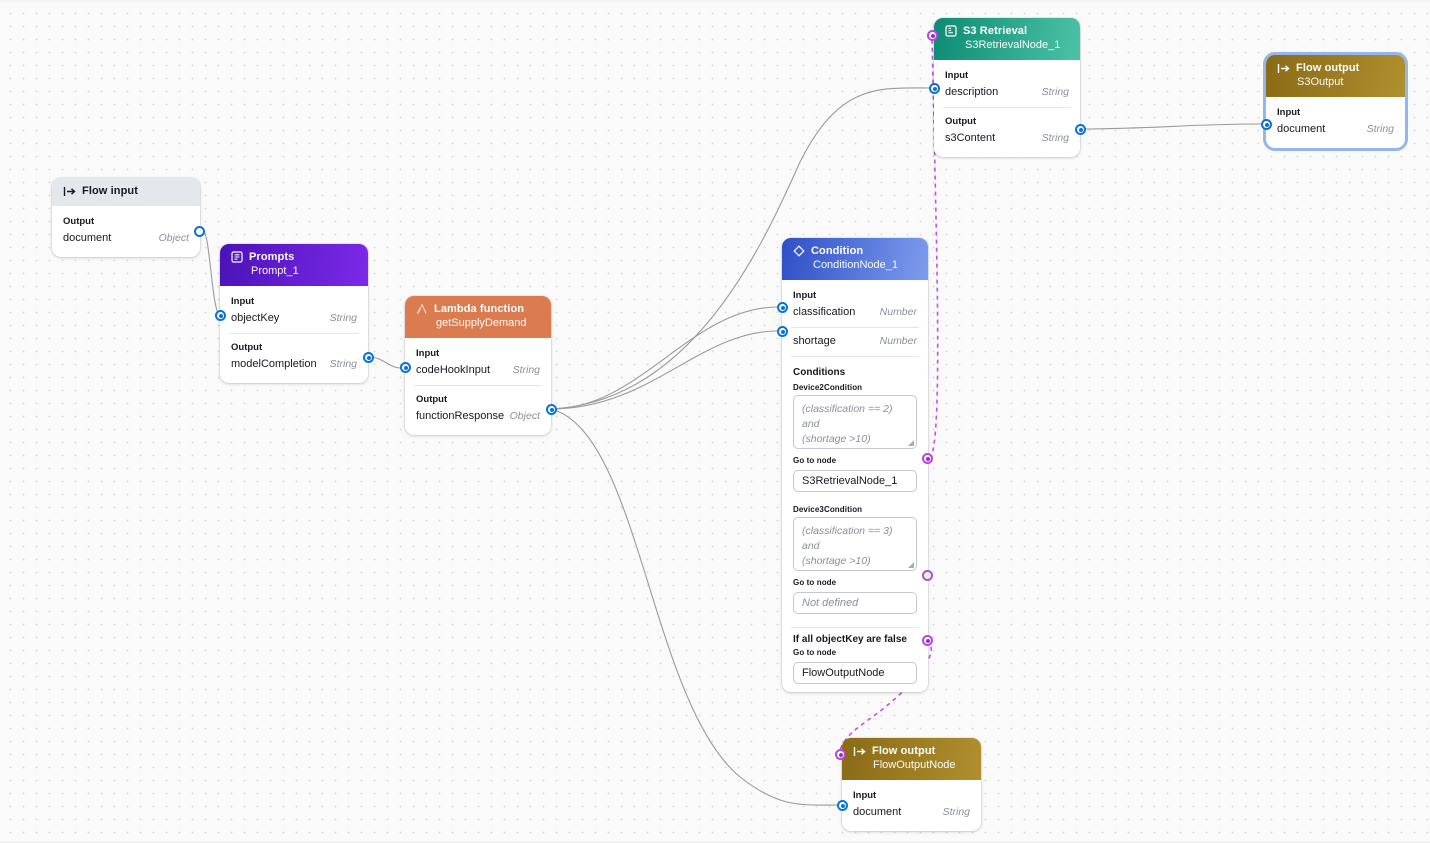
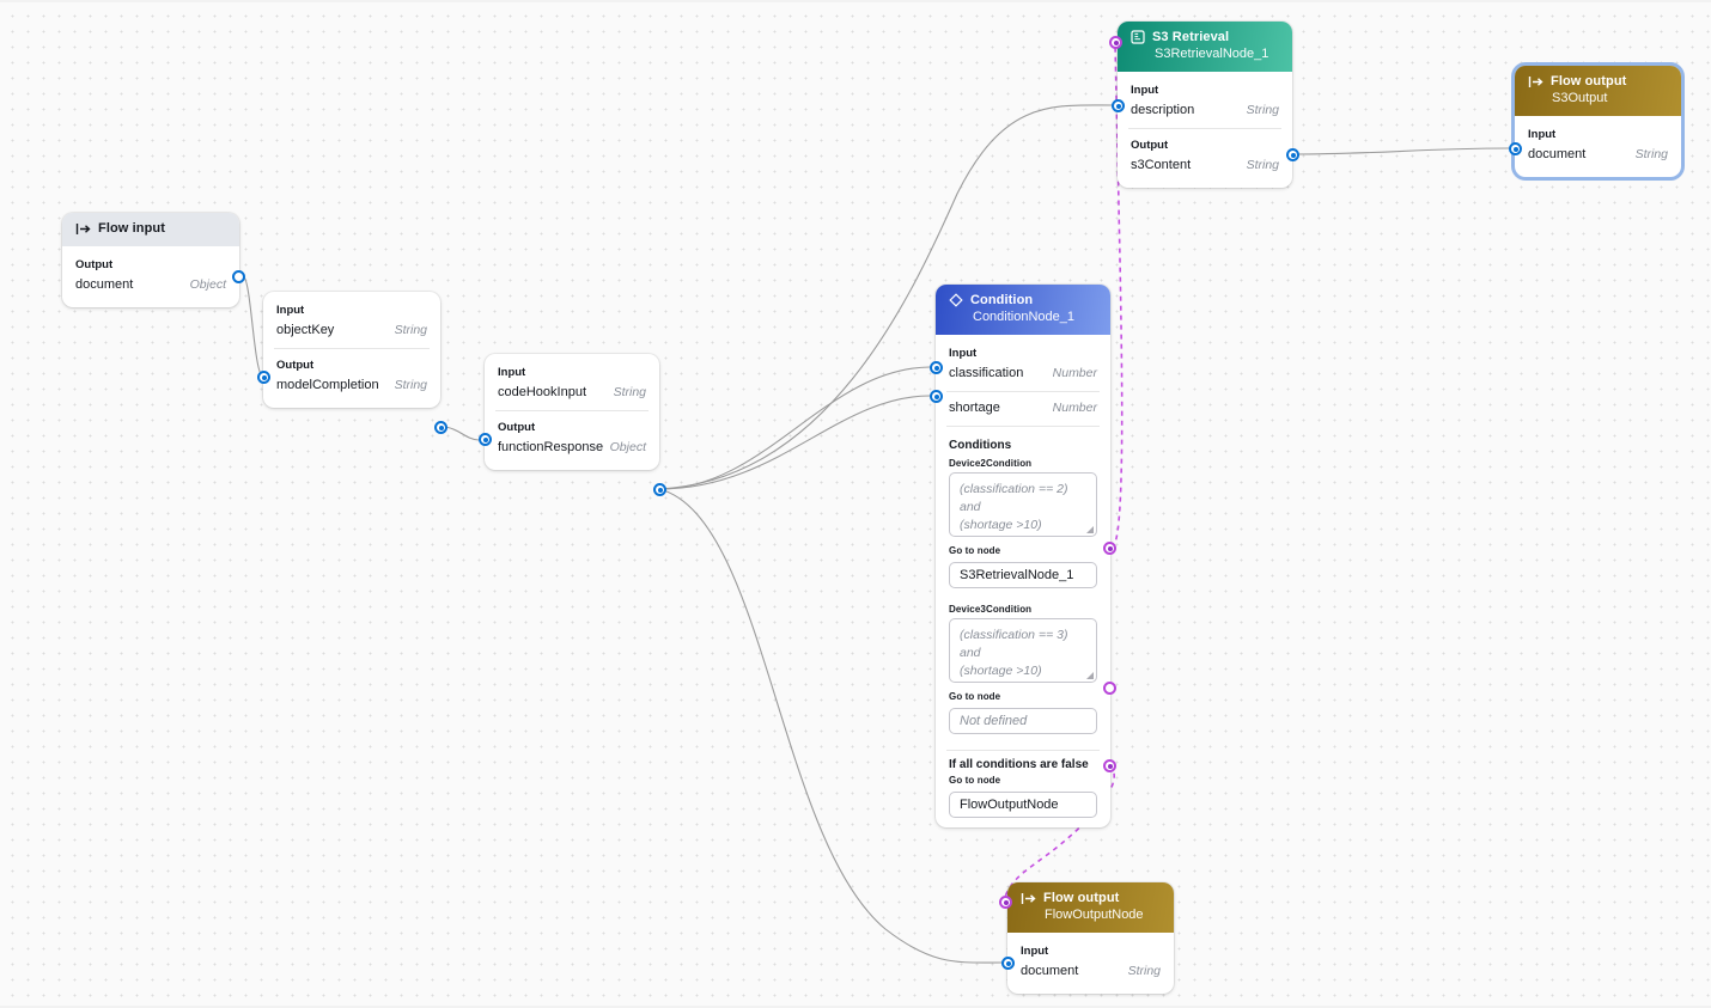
  Flow input
  Output
  document
  Object
- Prompts
- Prompt_1
  Input
  objectKey
  String
  Output
  modelCompletion
  String
- Lambda function
- getSupplyDemand
  Input
  codeHookInput
  String
  Output
  functionResponse
  Object
  Condition
  ConditionNode_1
  Input
  classification
  Number
  shortage
  Number
  Conditions
  Device2Condition
  (classification == 2) and
  (shortage >10)
  Go to node
  S3RetrievalNode_1
  Device3Condition
  (classification == 3) and
  (shortage >10)
  Go to node
  Not defined
- If all objectKey are false
+ If all conditions are false
  Go to node
  FlowOutputNode
  S3 Retrieval
  S3RetrievalNode_1
  Input
  description
  String
  Output
  s3Content
  String
  Flow output
  S3Output
  Input
  document
  String
  Flow output
  FlowOutputNode
  Input
  document
  String
